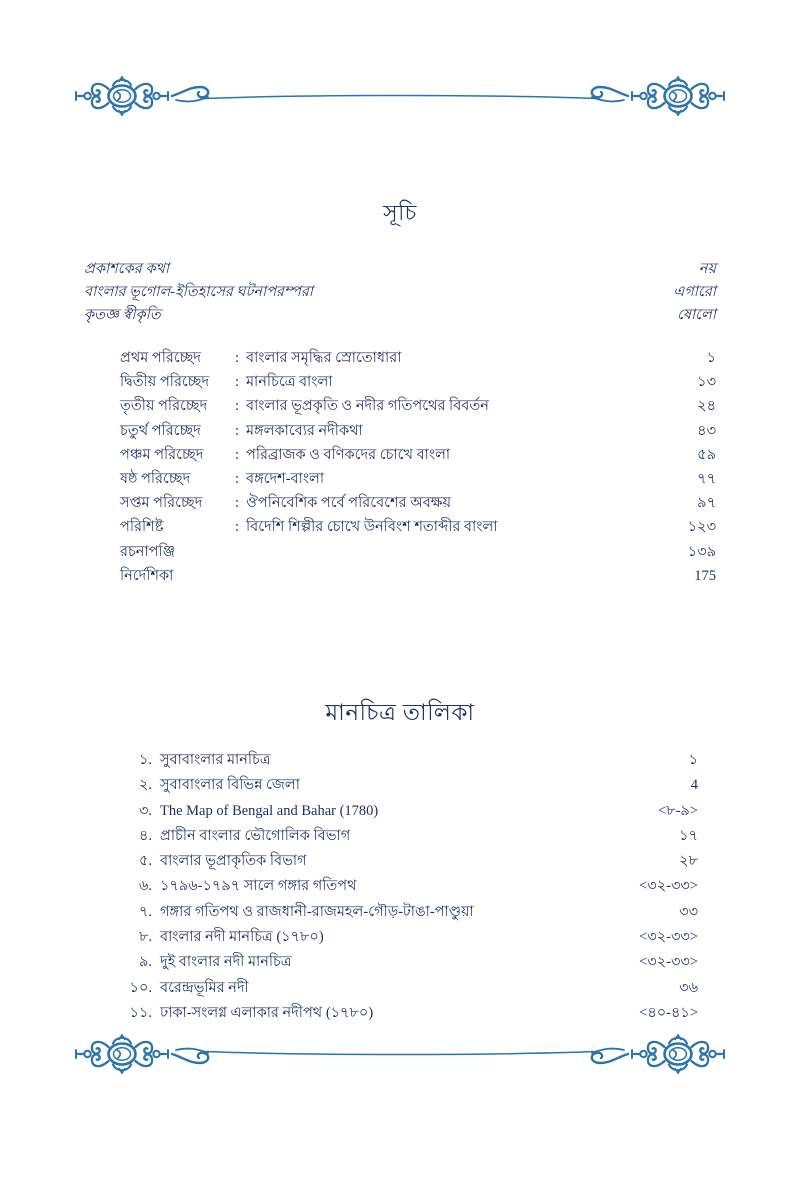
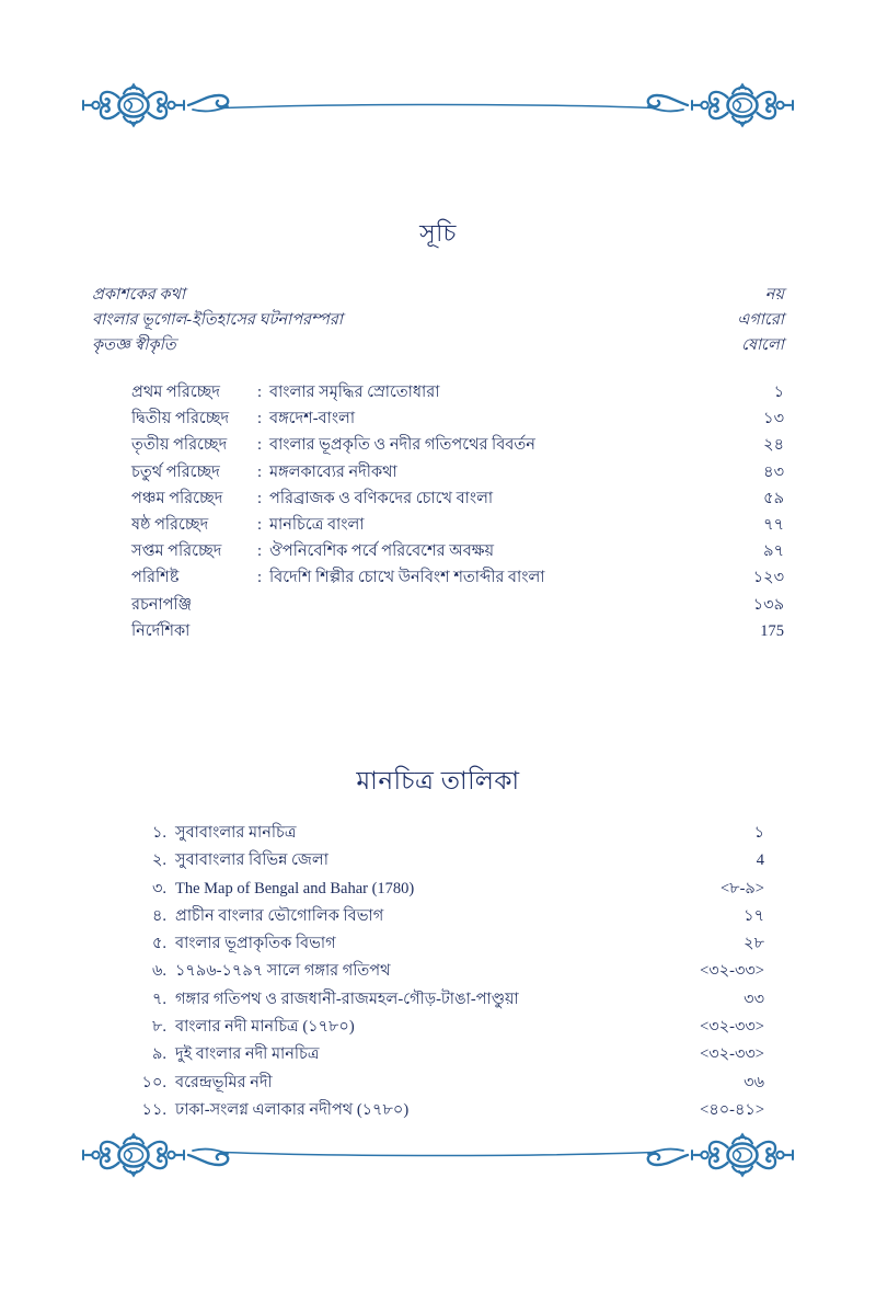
  সূচি
  প্রকাশকের কথা
  নয়
  বাংলার ভূগোল-ইতিহাসের ঘটনাপরম্পরা
  এগারো
  কৃতজ্ঞ স্বীকৃতি
  ষোলো
  প্রথম পরিচ্ছেদ
  :
  বাংলার সমৃদ্ধির স্রোতোধারা
  ১
  দ্বিতীয় পরিচ্ছেদ
  :
- মানচিত্রে বাংলা
+ বঙ্গদেশ-বাংলা
  ১৩
  তৃতীয় পরিচ্ছেদ
  :
  বাংলার ভূপ্রকৃতি ও নদীর গতিপথের বিবর্তন
  ২৪
  চতুর্থ পরিচ্ছেদ
  :
  মঙ্গলকাব্যের নদীকথা
  ৪৩
  পঞ্চম পরিচ্ছেদ
  :
  পরিব্রাজক ও বণিকদের চোখে বাংলা
  ৫৯
  ষষ্ঠ পরিচ্ছেদ
  :
- বঙ্গদেশ-বাংলা
+ মানচিত্রে বাংলা
  ৭৭
  সপ্তম পরিচ্ছেদ
  :
  ঔপনিবেশিক পর্বে পরিবেশের অবক্ষয়
  ৯৭
  পরিশিষ্ট
  :
  বিদেশি শিল্পীর চোখে উনবিংশ শতাব্দীর বাংলা
  ১২৩
  রচনাপঞ্জি
  ১৩৯
  নির্দেশিকা
  175
  মানচিত্র তালিকা
  ১.
  সুবাবাংলার মানচিত্র
  ১
  ২.
  সুবাবাংলার বিভিন্ন জেলা
  4
  ৩.
  The Map of Bengal and Bahar (1780)
  <৮-৯>
  ৪.
  প্রাচীন বাংলার ভৌগোলিক বিভাগ
  ১৭
  ৫.
  বাংলার ভূপ্রাকৃতিক বিভাগ
  ২৮
  ৬.
  ১৭৯৬-১৭৯৭ সালে গঙ্গার গতিপথ
  <৩২-৩৩>
  ৭.
  গঙ্গার গতিপথ ও রাজধানী-রাজমহল-গৌড়-টাঙা-পাণ্ডুয়া
  ৩৩
  ৮.
  বাংলার নদী মানচিত্র (১৭৮০)
  <৩২-৩৩>
  ৯.
  দুই বাংলার নদী মানচিত্র
  <৩২-৩৩>
  ১০.
  বরেন্দ্রভূমির নদী
  ৩৬
  ১১.
  ঢাকা-সংলগ্ন এলাকার নদীপথ (১৭৮০)
  <৪০-৪১>
